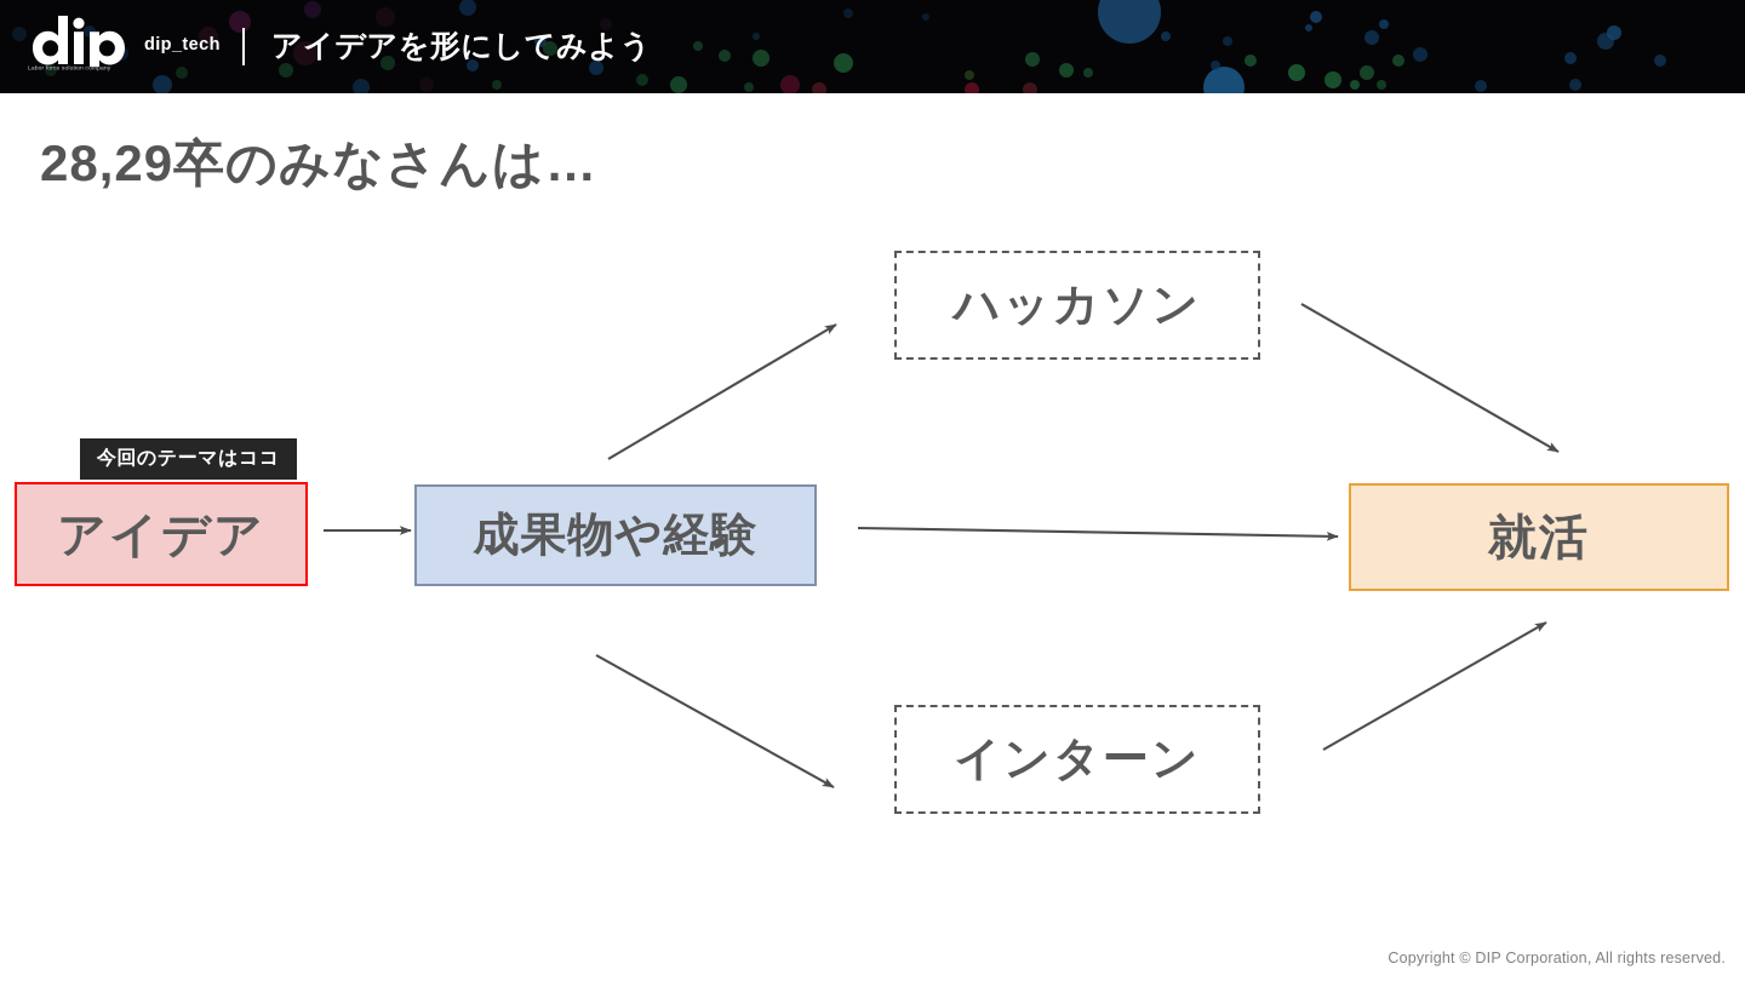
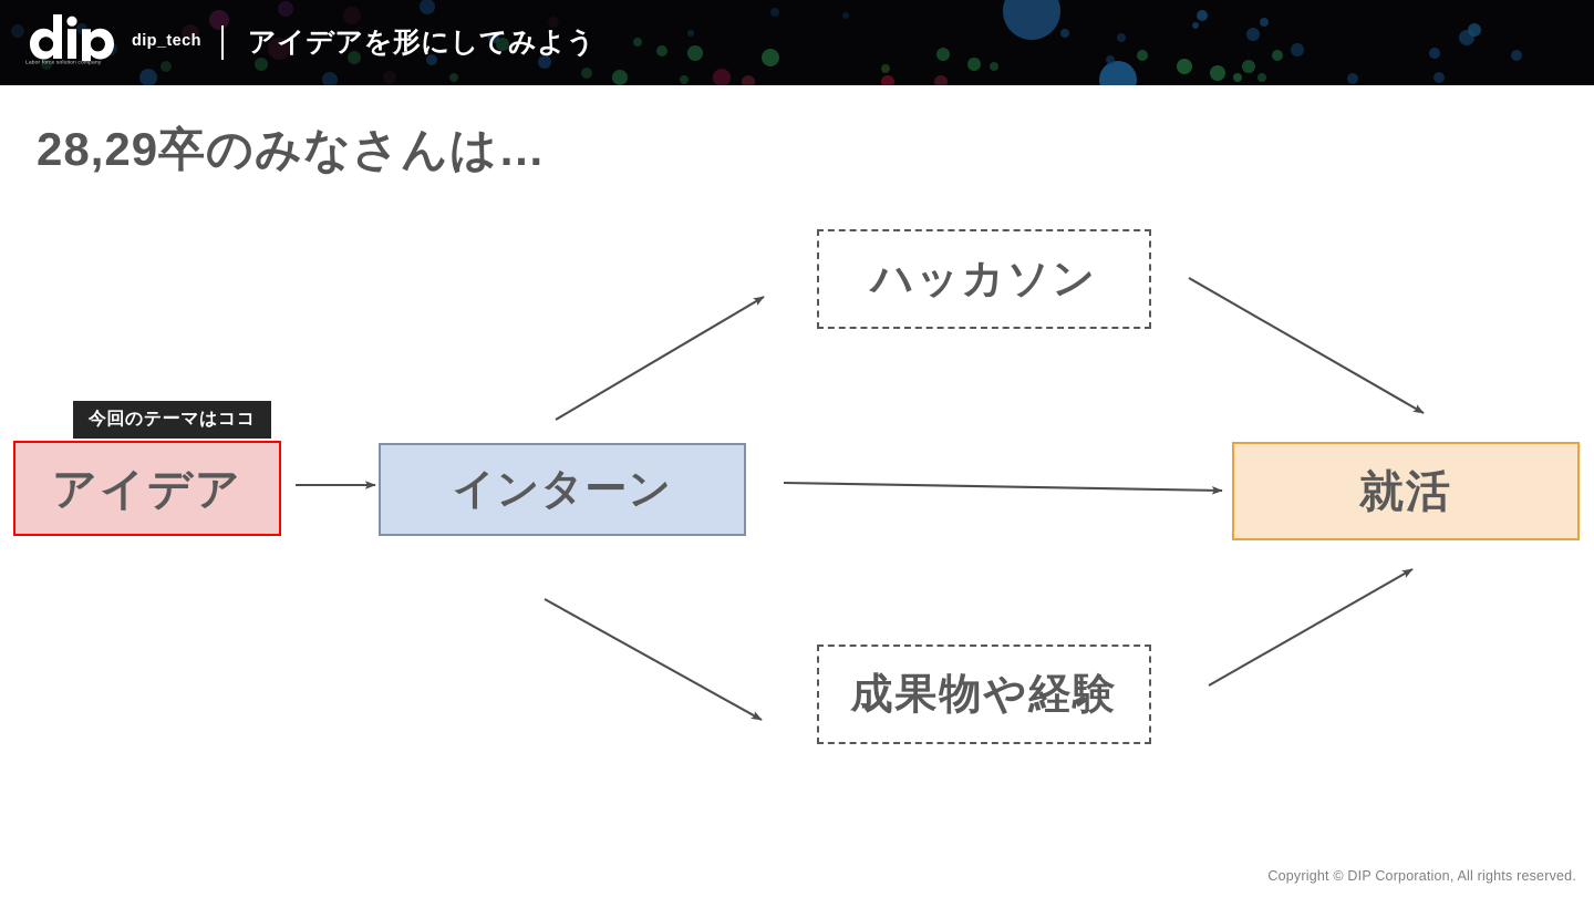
  dip_tech
  アイデアを形にしてみよう
  28,29卒のみなさんは…
  アイデア
  今回のテーマはココ
- 成果物や経験
+ インターン
  ハッカソン
- インターン
+ 成果物や経験
  就活
  Copyright © DIP Corporation, All rights reserved.
